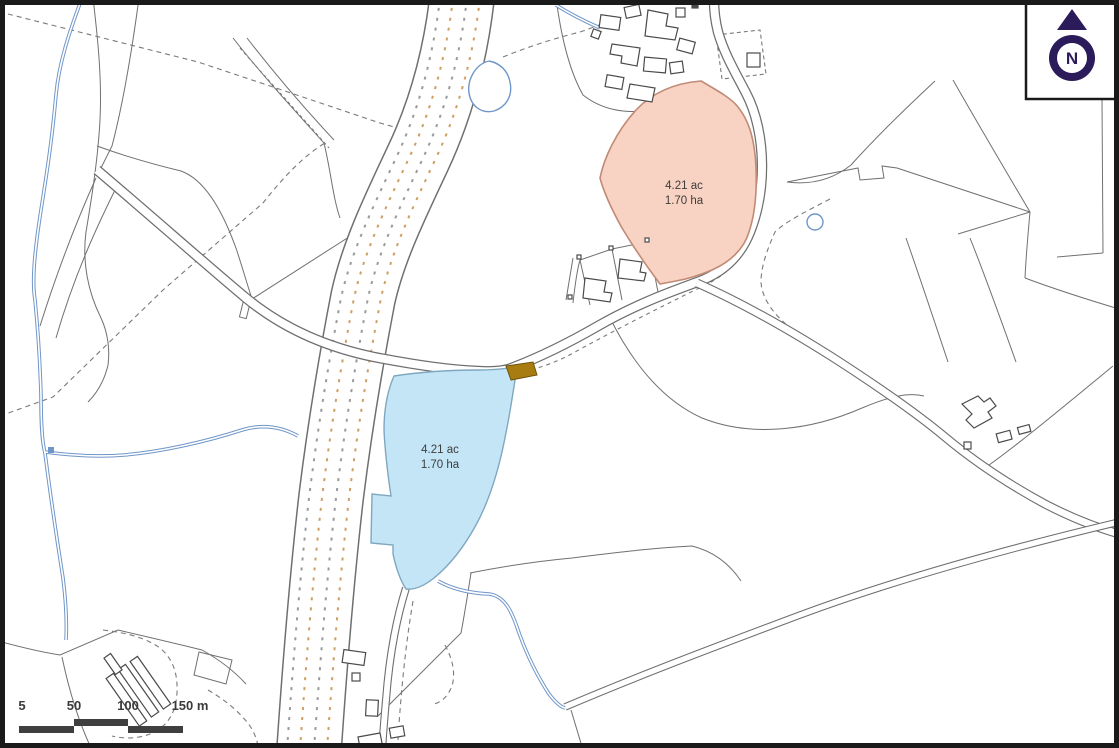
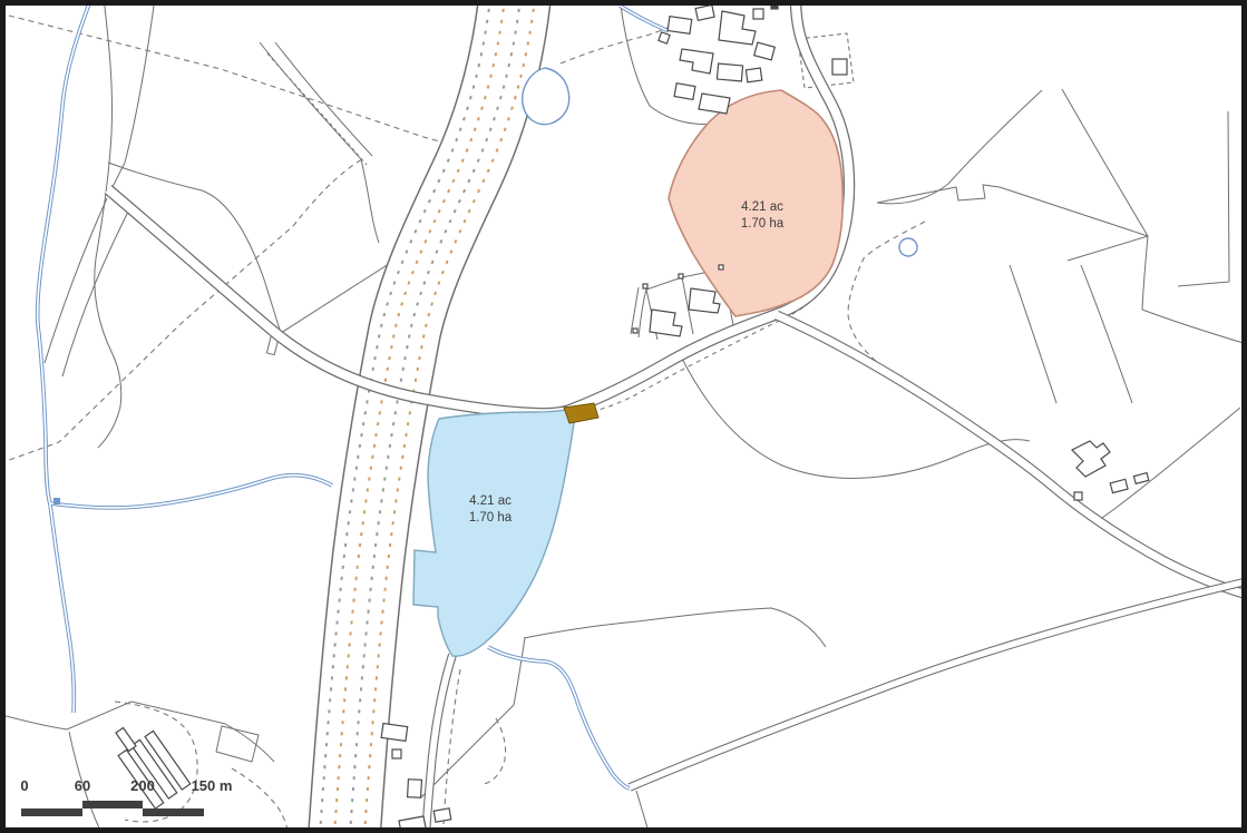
  4.21 ac
  1.70 ha
  4.21 ac
  1.70 ha
- 5
+ 0
- 50
+ 60
- 100
+ 200
  150 m
- N
